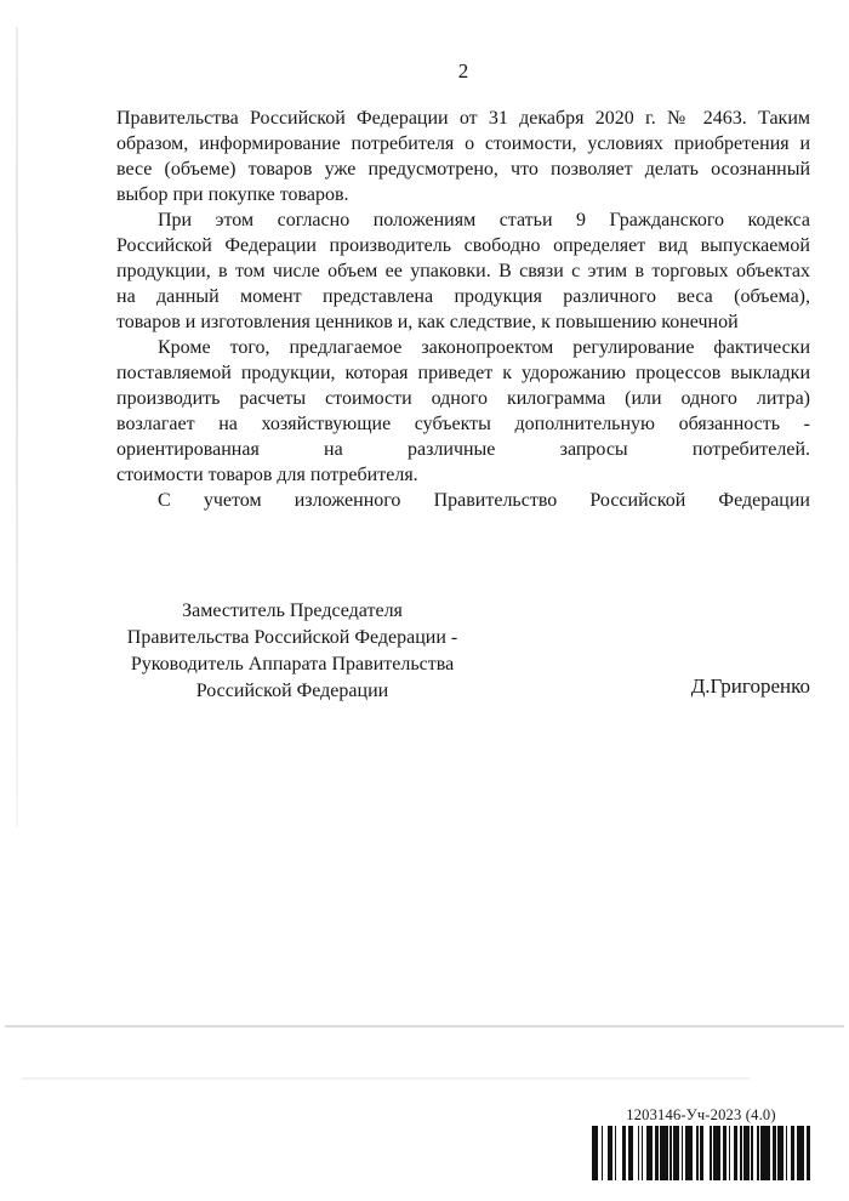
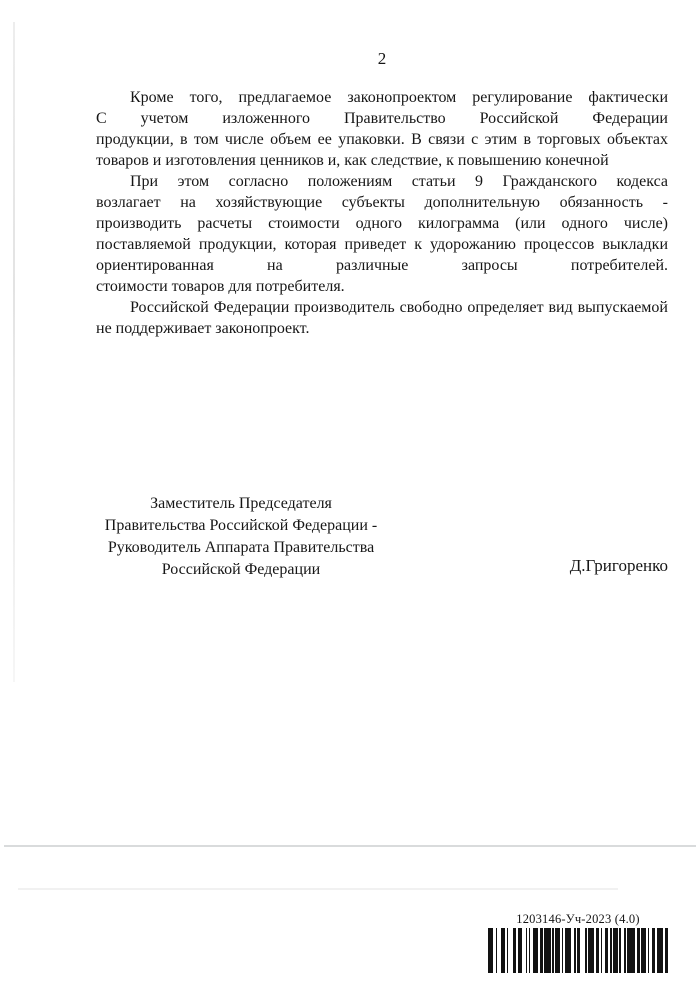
  2
- Правительства Российской Федерации от 31 декабря 2020 г. № 2463. Таким
- образом, информирование потребителя о стоимости, условиях приобретения и
- весе (объеме) товаров уже предусмотрено, что позволяет делать осознанный
- выбор при покупке товаров.
- При этом согласно положениям статьи 9 Гражданского кодекса
+ Кроме того, предлагаемое законопроектом регулирование фактически
- Российской Федерации производитель свободно определяет вид выпускаемой
+ С учетом изложенного Правительство Российской Федерации
  продукции, в том числе объем ее упаковки. В связи с этим в торговых объектах
- на данный момент представлена продукция различного веса (объема),
  товаров и изготовления ценников и, как следствие, к повышению конечной
- Кроме того, предлагаемое законопроектом регулирование фактически
+ При этом согласно положениям статьи 9 Гражданского кодекса
- поставляемой продукции, которая приведет к удорожанию процессов выкладки
+ возлагает на хозяйствующие субъекты дополнительную обязанность -
- производить расчеты стоимости одного килограмма (или одного литра)
+ производить расчеты стоимости одного килограмма (или одного числе)
- возлагает на хозяйствующие субъекты дополнительную обязанность -
+ поставляемой продукции, которая приведет к удорожанию процессов выкладки
  ориентированная на различные запросы потребителей.
  стоимости товаров для потребителя.
- С учетом изложенного Правительство Российской Федерации
+ Российской Федерации производитель свободно определяет вид выпускаемой
+ не поддерживает законопроект.
  Заместитель Председателя
  Правительства Российской Федерации -
  Руководитель Аппарата Правительства
  Российской Федерации
  Д.Григоренко
  1203146-Уч-2023 (4.0)
